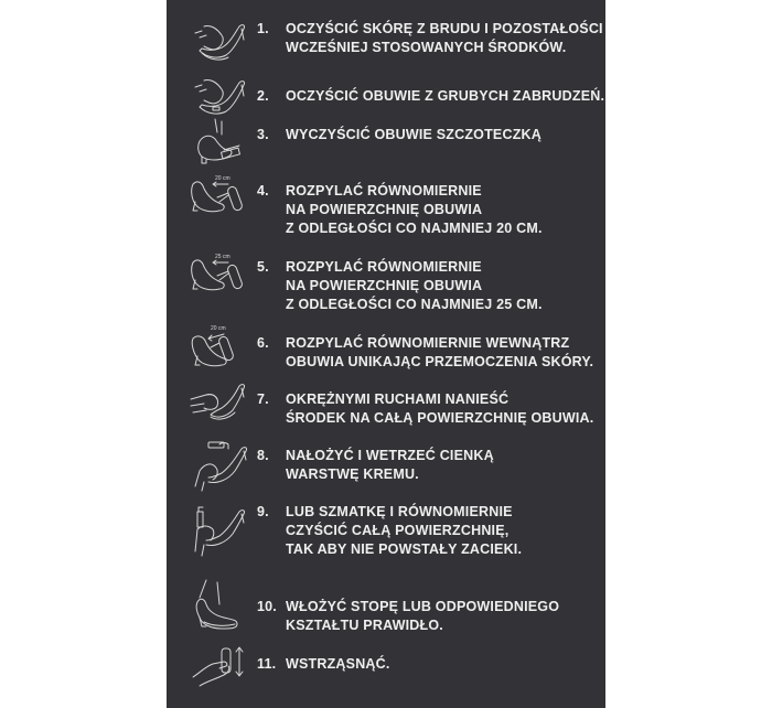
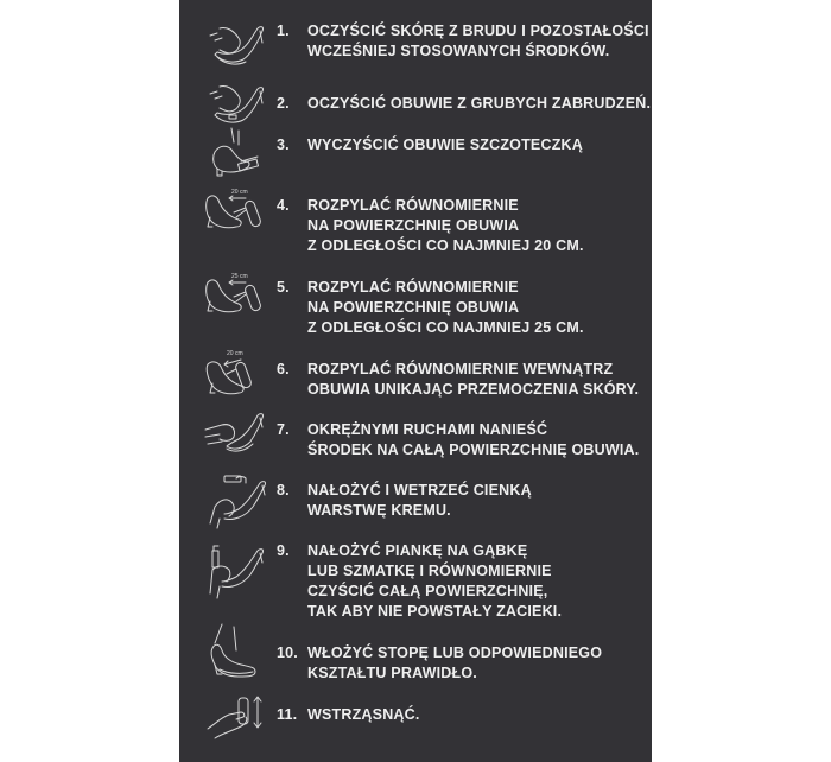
  1.
  OCZYŚCIĆ SKÓRĘ Z BRUDU I POZOSTAŁOŚCI
  WCZEŚNIEJ STOSOWANYCH ŚRODKÓW.
  2.
  OCZYŚCIĆ OBUWIE Z GRUBYCH ZABRUDZEŃ.
  3.
  WYCZYŚCIĆ OBUWIE SZCZOTECZKĄ
  4.
  ROZPYLAĆ RÓWNOMIERNIE
  NA POWIERZCHNIĘ OBUWIA
  Z ODLEGŁOŚCI CO NAJMNIEJ 20 CM.
  5.
  ROZPYLAĆ RÓWNOMIERNIE
  NA POWIERZCHNIĘ OBUWIA
  Z ODLEGŁOŚCI CO NAJMNIEJ 25 CM.
  6.
  ROZPYLAĆ RÓWNOMIERNIE WEWNĄTRZ
  OBUWIA UNIKAJĄC PRZEMOCZENIA SKÓRY.
  7.
  OKRĘŻNYMI RUCHAMI NANIEŚĆ
  ŚRODEK NA CAŁĄ POWIERZCHNIĘ OBUWIA.
  8.
  NAŁOŻYĆ I WETRZEĆ CIENKĄ
  WARSTWĘ KREMU.
  9.
+ NAŁOŻYĆ PIANKĘ NA GĄBKĘ
  LUB SZMATKĘ I RÓWNOMIERNIE
  CZYŚCIĆ CAŁĄ POWIERZCHNIĘ,
  TAK ABY NIE POWSTAŁY ZACIEKI.
  10.
  WŁOŻYĆ STOPĘ LUB ODPOWIEDNIEGO
  KSZTAŁTU PRAWIDŁO.
  11.
  WSTRZĄSNĄĆ.
